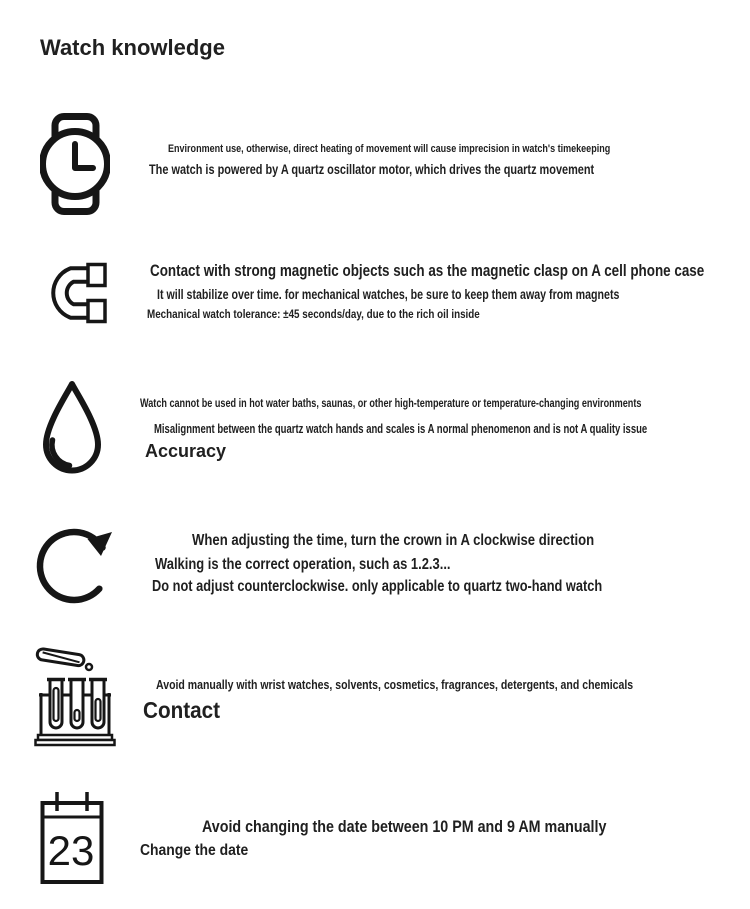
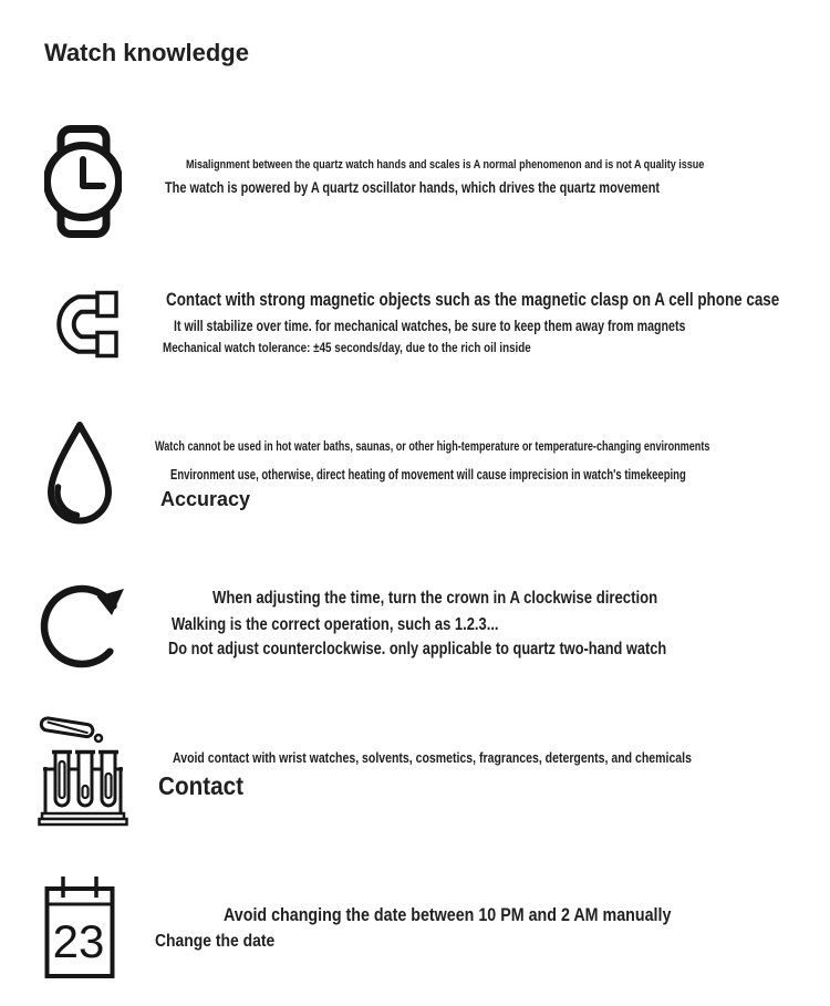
  Watch knowledge
- Environment use, otherwise, direct heating of movement will cause imprecision in watch's timekeeping
+ Misalignment between the quartz watch hands and scales is A normal phenomenon and is not A quality issue
- The watch is powered by A quartz oscillator motor, which drives the quartz movement
+ The watch is powered by A quartz oscillator hands, which drives the quartz movement
  Contact with strong magnetic objects such as the magnetic clasp on A cell phone case
  It will stabilize over time. for mechanical watches, be sure to keep them away from magnets
  Mechanical watch tolerance: ±45 seconds/day, due to the rich oil inside
  Watch cannot be used in hot water baths, saunas, or other high-temperature or temperature-changing environments
- Misalignment between the quartz watch hands and scales is A normal phenomenon and is not A quality issue
+ Environment use, otherwise, direct heating of movement will cause imprecision in watch's timekeeping
  Accuracy
  When adjusting the time, turn the crown in A clockwise direction
  Walking is the correct operation, such as 1.2.3...
  Do not adjust counterclockwise. only applicable to quartz two-hand watch
- Avoid manually with wrist watches, solvents, cosmetics, fragrances, detergents, and chemicals
+ Avoid contact with wrist watches, solvents, cosmetics, fragrances, detergents, and chemicals
  Contact
  23
- Avoid changing the date between 10 PM and 9 AM manually
+ Avoid changing the date between 10 PM and 2 AM manually
  Change the date
